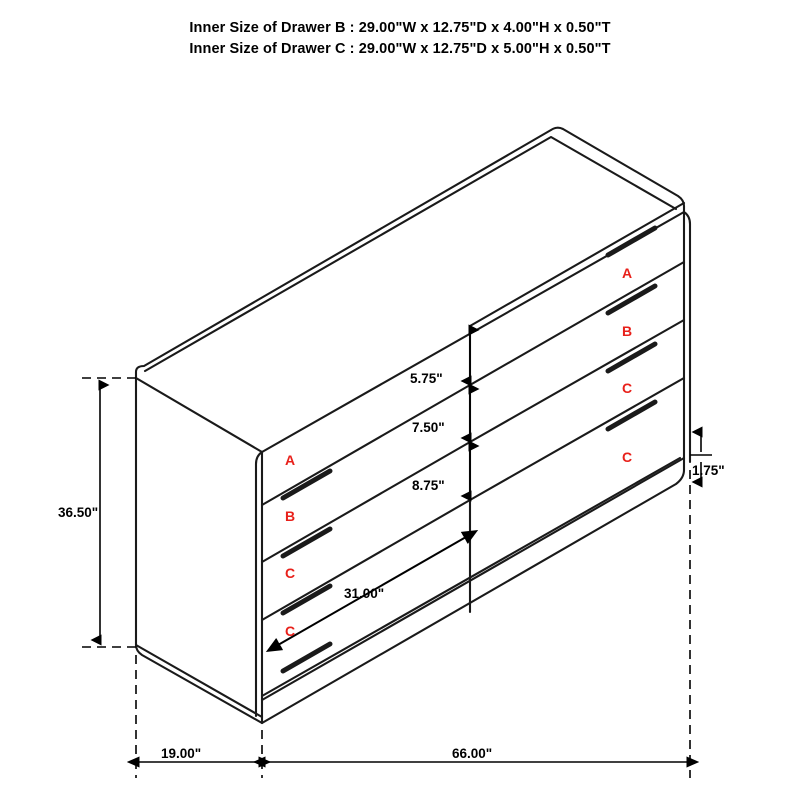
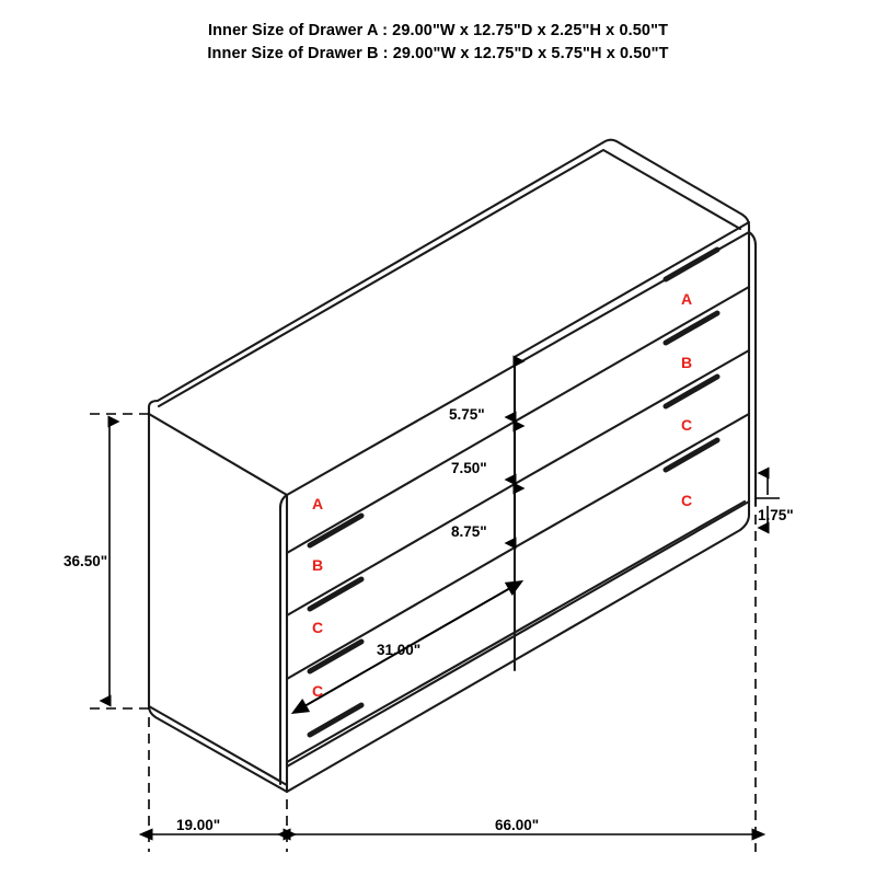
+ Inner Size of Drawer A : 29.00"W x 12.75"D x 2.25"H x 0.50"T
- Inner Size of Drawer B : 29.00"W x 12.75"D x 4.00"H x 0.50"T
+ Inner Size of Drawer B : 29.00"W x 12.75"D x 5.75"H x 0.50"T
- Inner Size of Drawer C : 29.00"W x 12.75"D x 5.00"H x 0.50"T
  36.50"
  19.00"
  66.00"
  1.75"
  5.75"
  7.50"
  8.75"
  31.00"
  A
  B
  C
  C
  A
  B
  C
  C
